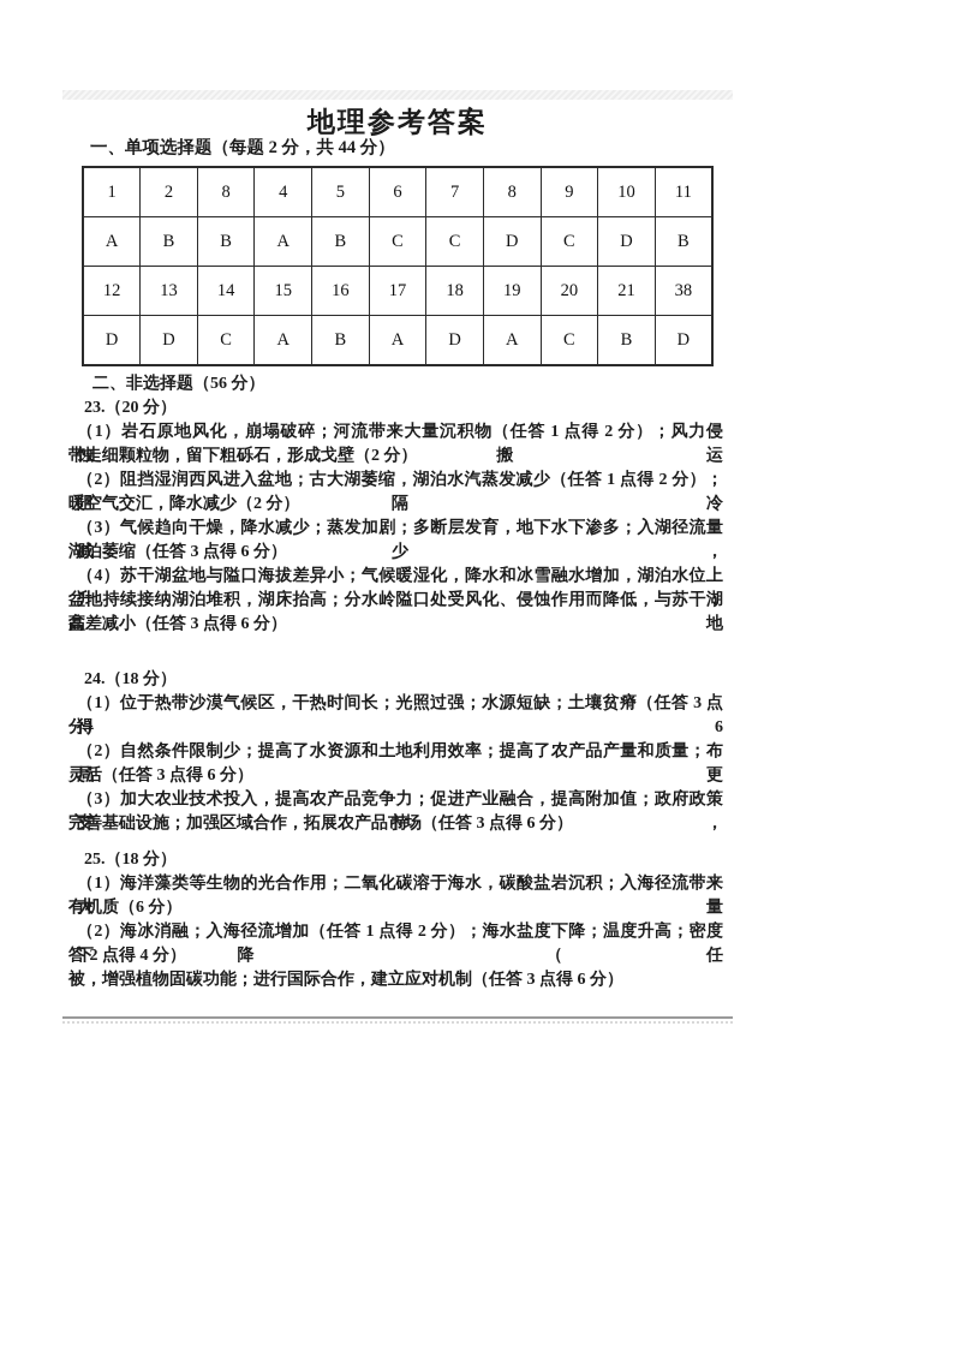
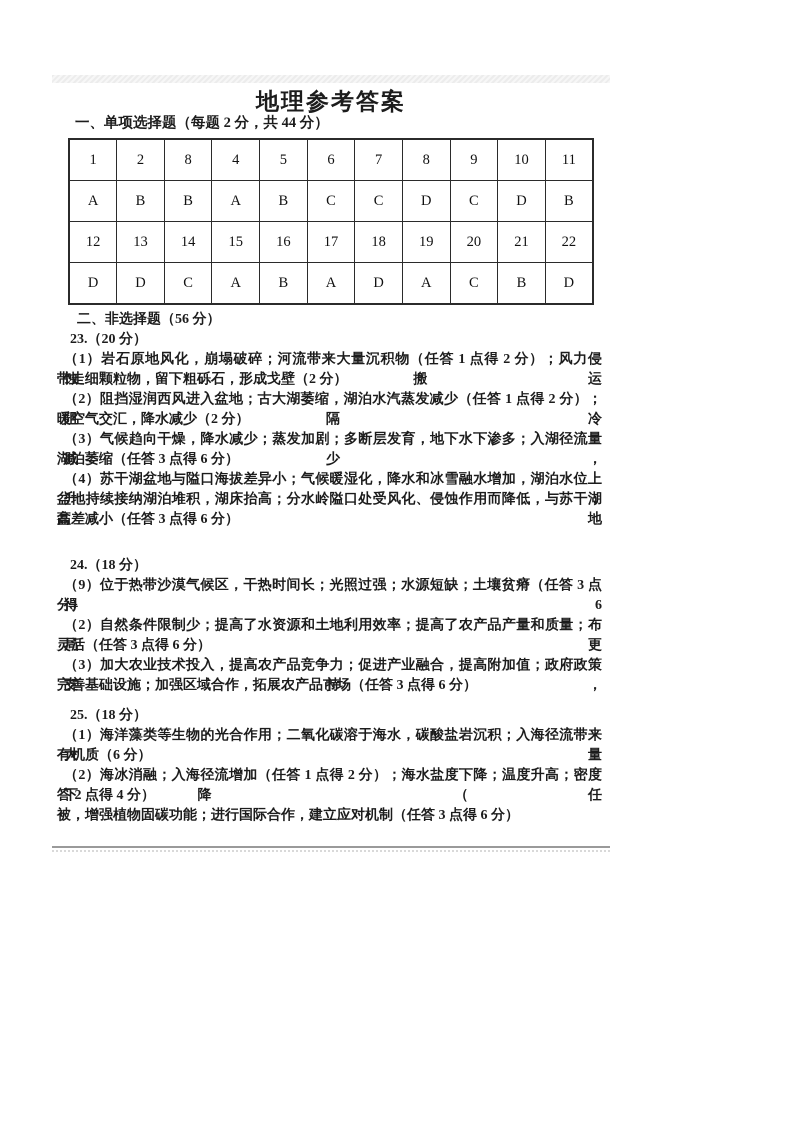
  地理参考答案
  一、单项选择题（每题 2 分，共 44 分）
  1	2	8	4	5	6	7	8	9	10	11
  A	B	B	A	B	C	C	D	C	D	B
- 12	13	14	15	16	17	18	19	20	21	38
+ 12	13	14	15	16	17	18	19	20	21	22
  D	D	C	A	B	A	D	A	C	B	D
  二、非选择题（56 分）
  23.（20 分）
  （1）岩石原地风化，崩塌破碎；河流带来大量沉积物（任答 1 点得 2 分）；风力侵蚀、搬运
  带走细颗粒物，留下粗砾石，形成戈壁（2 分）
  （2）阻挡湿润西风进入盆地；古大湖萎缩，湖泊水汽蒸发减少（任答 1 点得 2 分）；阻隔冷
  暖空气交汇，降水减少（2 分）
  （3）气候趋向干燥，降水减少；蒸发加剧；多断层发育，地下水下渗多；入湖径流量减少，
  湖泊萎缩（任答 3 点得 6 分）
  （4）苏干湖盆地与隘口海拔差异小；气候暖湿化，降水和冰雪融水增加，湖泊水位上升；
  盆地持续接纳湖泊堆积，湖床抬高；分水岭隘口处受风化、侵蚀作用而降低，与苏干湖盆地
  高差减小（任答 3 点得 6 分）
  24.（18 分）
- （1）位于热带沙漠气候区，干热时间长；光照过强；水源短缺；土壤贫瘠（任答 3 点得 6
+ （9）位于热带沙漠气候区，干热时间长；光照过强；水源短缺；土壤贫瘠（任答 3 点得 6
  分）
  （2）自然条件限制少；提高了水资源和土地利用效率；提高了农产品产量和质量；布局更
  灵活（任答 3 点得 6 分）
  （3）加大农业技术投入，提高农产品竞争力；促进产业融合，提高附加值；政府政策支持，
  完善基础设施；加强区域合作，拓展农产品市场（任答 3 点得 6 分）
  25.（18 分）
  （1）海洋藻类等生物的光合作用；二氧化碳溶于海水，碳酸盐岩沉积；入海径流带来大量
  有机质（6 分）
  （2）海冰消融；入海径流增加（任答 1 点得 2 分）；海水盐度下降；温度升高；密度下降 （任
  答 2 点得 4 分）
  被，增强植物固碳功能；进行国际合作，建立应对机制（任答 3 点得 6 分）
